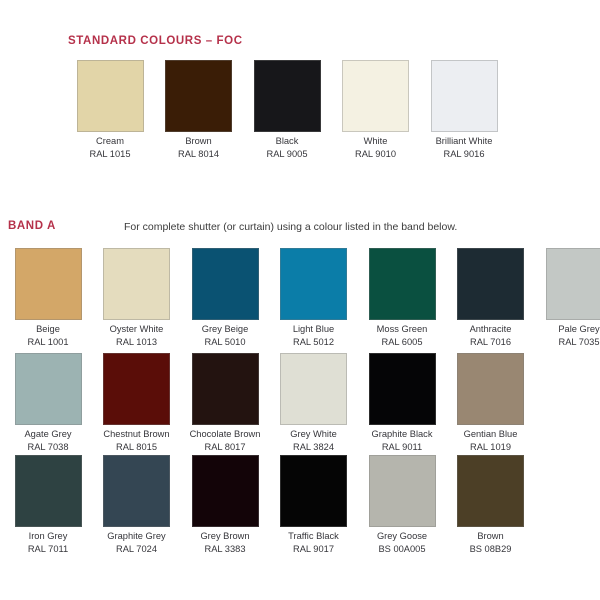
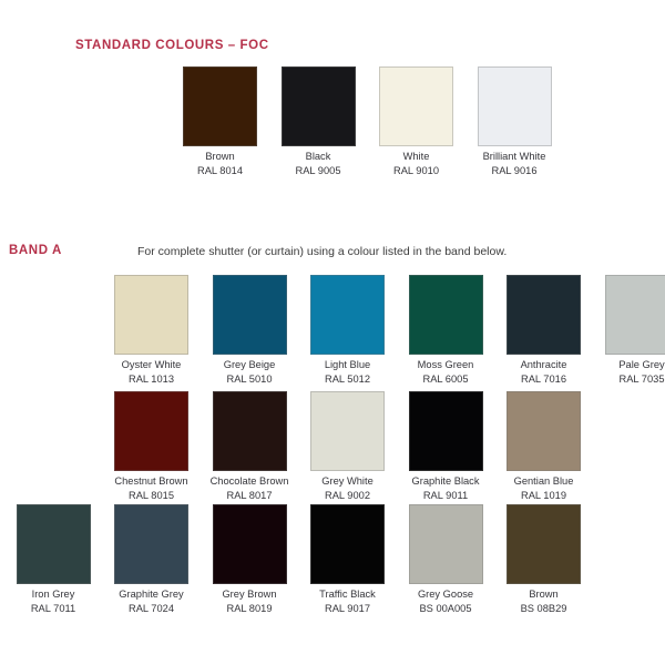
  STANDARD COLOURS – FOC
- Cream
- RAL 1015
  Brown
  RAL 8014
  Black
  RAL 9005
  White
  RAL 9010
  Brilliant White
  RAL 9016
  BAND A
  For complete shutter (or curtain) using a colour listed in the band below.
- Beige
- RAL 1001
  Oyster White
  RAL 1013
  Grey Beige
  RAL 5010
  Light Blue
  RAL 5012
  Moss Green
  RAL 6005
  Anthracite
  RAL 7016
  Pale Grey
  RAL 7035
- Agate Grey
- RAL 7038
  Chestnut Brown
  RAL 8015
  Chocolate Brown
  RAL 8017
  Grey White
- RAL 3824
+ RAL 9002
  Graphite Black
  RAL 9011
  Gentian Blue
  RAL 1019
  Iron Grey
  RAL 7011
  Graphite Grey
  RAL 7024
  Grey Brown
- RAL 3383
+ RAL 8019
  Traffic Black
  RAL 9017
  Grey Goose
  BS 00A005
  Brown
  BS 08B29
